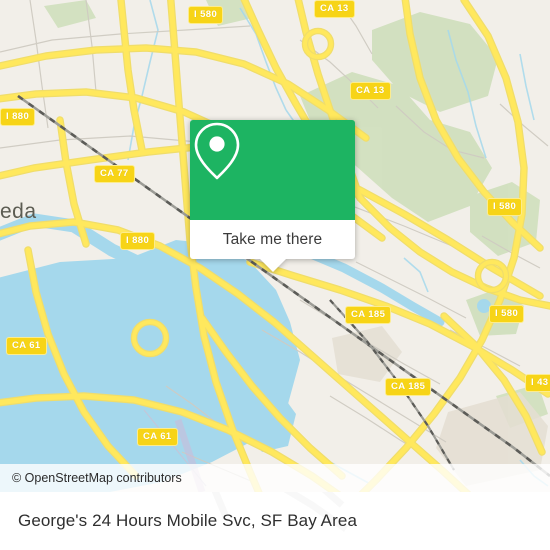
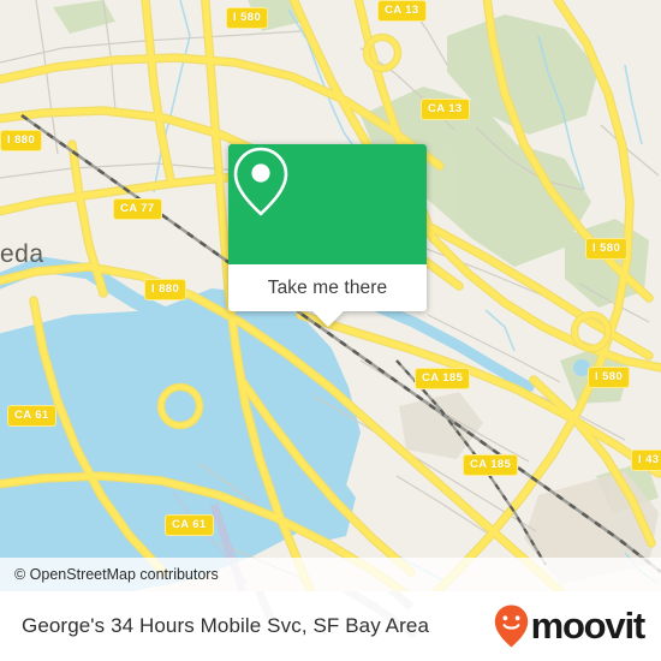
  I 580
  CA 13
  CA 13
  I 880
  CA 77
  I 580
  I 880
  CA 185
  I 580
  CA 61
  CA 185
  I 43
  CA 61
  eda
  Take me there
  © OpenStreetMap contributors
- George's 24 Hours Mobile Svc, SF Bay Area
+ George's 34 Hours Mobile Svc, SF Bay Area
+ moovit
